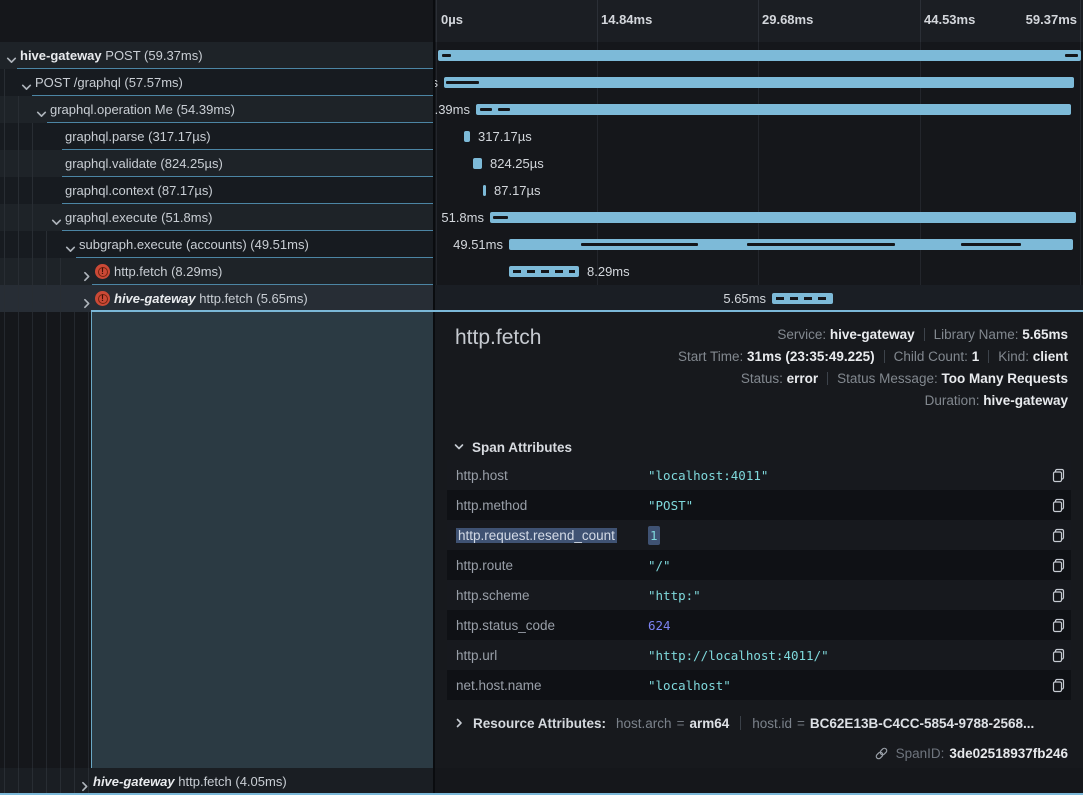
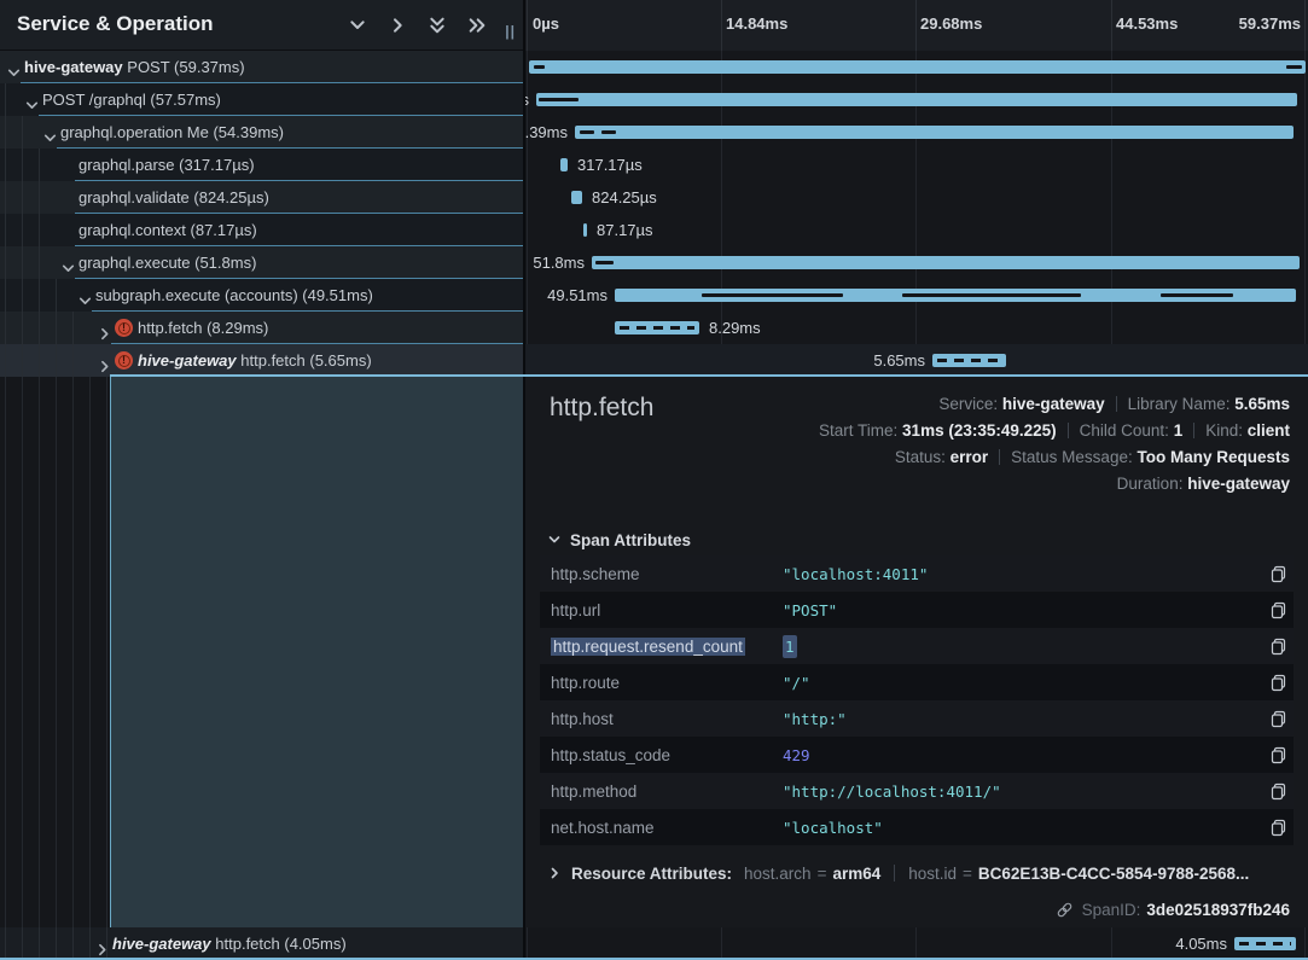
+ Service & Operation
+ ||
  hive-gateway POST (59.37ms)
  POST /graphql (57.57ms)
  graphql.operation Me (54.39ms)
  graphql.parse (317.17µs)
  graphql.validate (824.25µs)
  graphql.context (87.17µs)
  graphql.execute (51.8ms)
  subgraph.execute (accounts) (49.51ms)
  http.fetch (8.29ms)
  hive-gateway http.fetch (5.65ms)
  0µs
  14.84ms
  29.68ms
  44.53ms
  59.37ms
  .39ms
  317.17µs
  824.25µs
  87.17µs
  51.8ms
  49.51ms
  8.29ms
  5.65ms
  http.fetch
  Service: hive-gateway Library Name: 5.65ms
  Start Time: 31ms (23:35:49.225) Child Count: 1 Kind: client
  Status: error Status Message: Too Many Requests
  Duration: hive-gateway
  Span Attributes
- http.host
+ http.scheme
  "localhost:4011"
- http.method
+ http.url
  "POST"
  http.request.resend_count
  1
  http.route
  "/"
- http.scheme
+ http.host
  "http:"
  http.status_code
- 624
+ 429
- http.url
+ http.method
  "http://localhost:4011/"
  net.host.name
  "localhost"
  Resource Attributes: host.arch = arm64 host.id = BC62E13B-C4CC-5854-9788-2568...
  SpanID: 3de02518937fb246
  hive-gateway http.fetch (4.05ms)
+ 4.05ms
